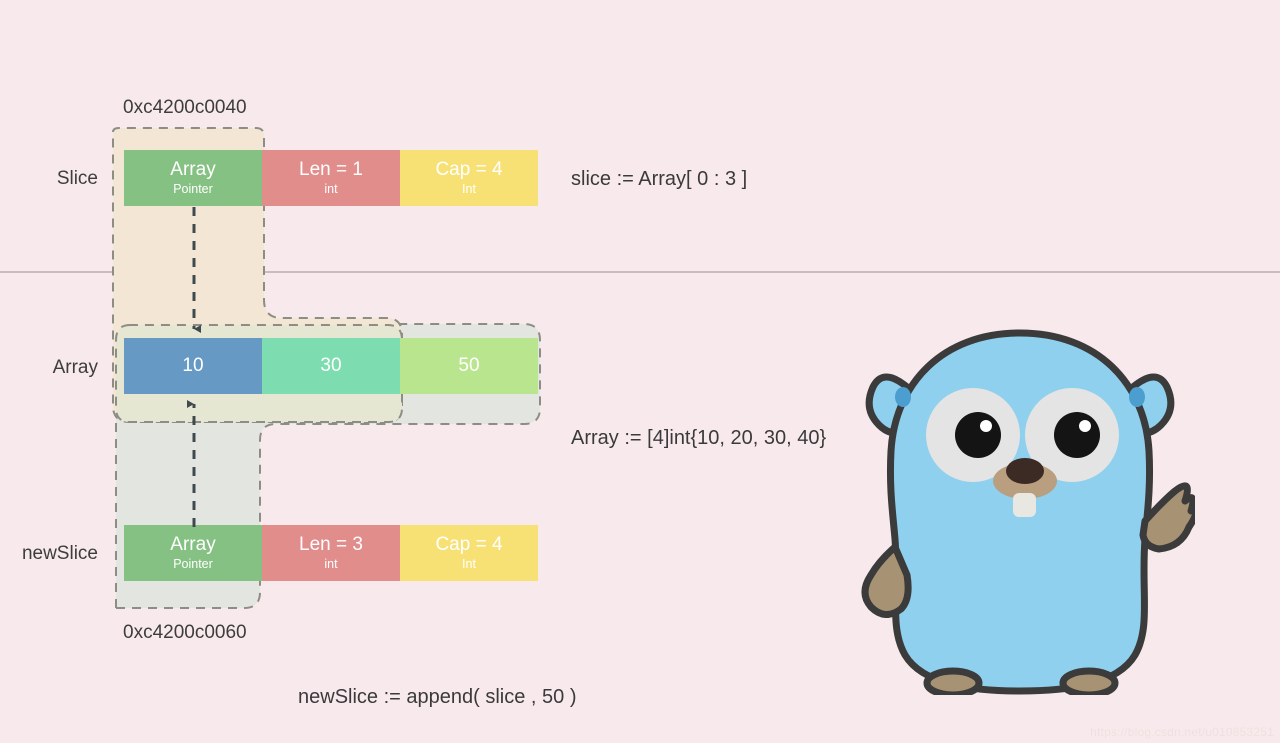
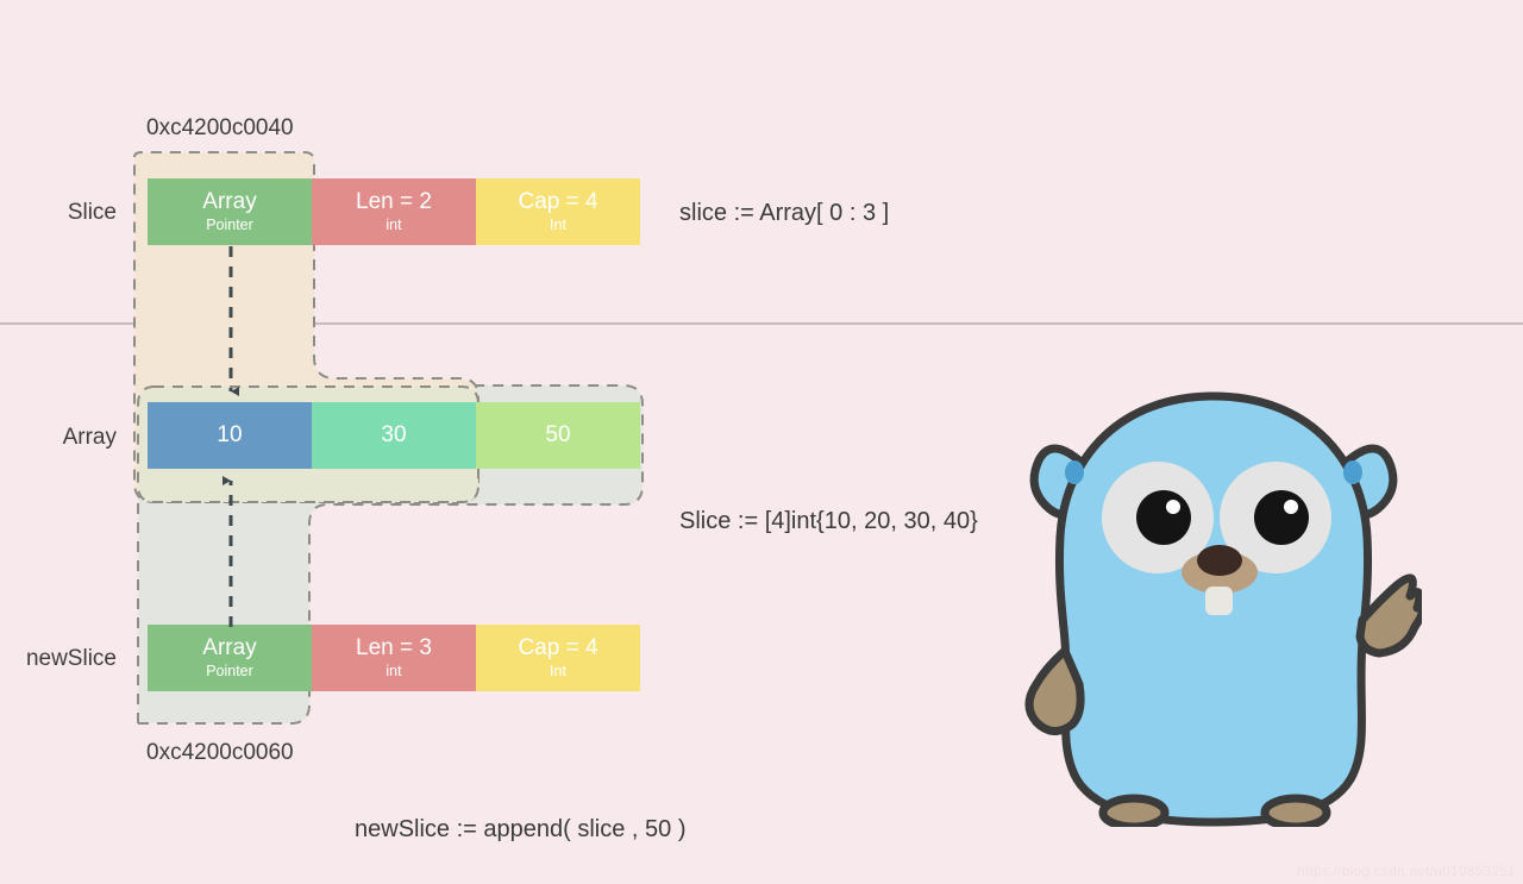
  Slice
  0xc4200c0040
  Array
  Pointer
- Len = 1
+ Len = 2
  int
  Cap = 4
  Int
  slice := Array[ 0 : 3 ]
  Array
  10
  30
  50
- Array := [4]int{10, 20, 30, 40}
+ Slice := [4]int{10, 20, 30, 40}
  newSlice
  Array
  Pointer
  Len = 3
  int
  Cap = 4
  Int
  0xc4200c0060
  newSlice := append( slice , 50 )
